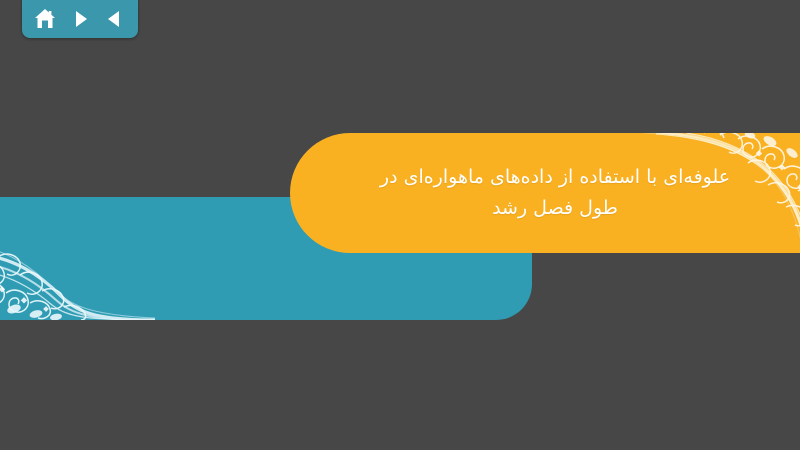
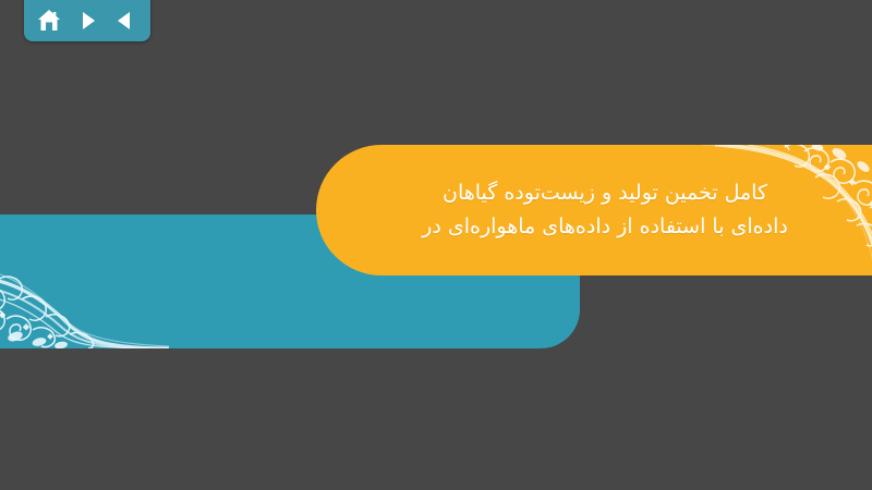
+ کامل تخمین تولید و زیست‌توده گیاهان
- علوفه‌ای با استفاده از داده‌های ماهواره‌ای در
+ داده‌ای با استفاده از داده‌های ماهواره‌ای در
- طول فصل رشد
